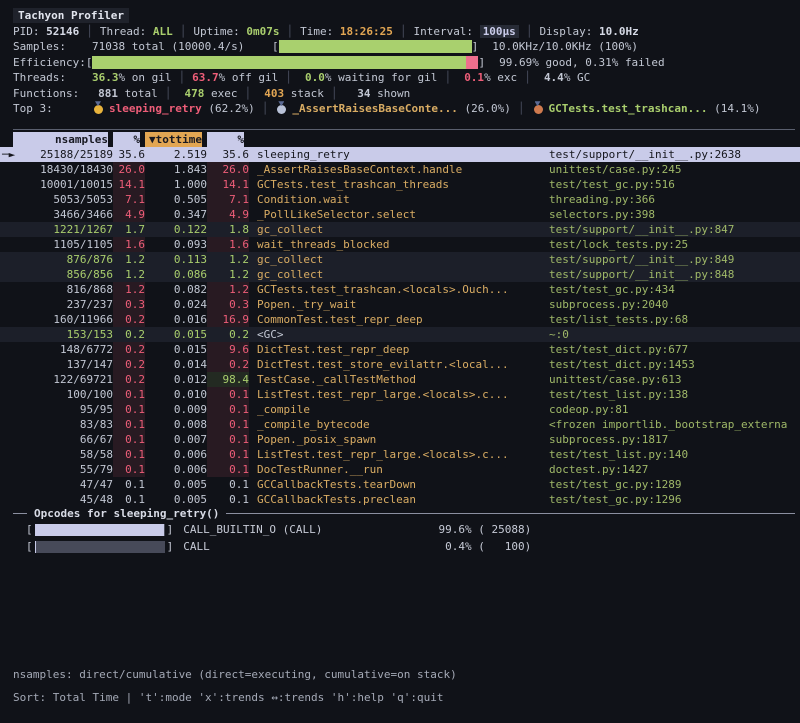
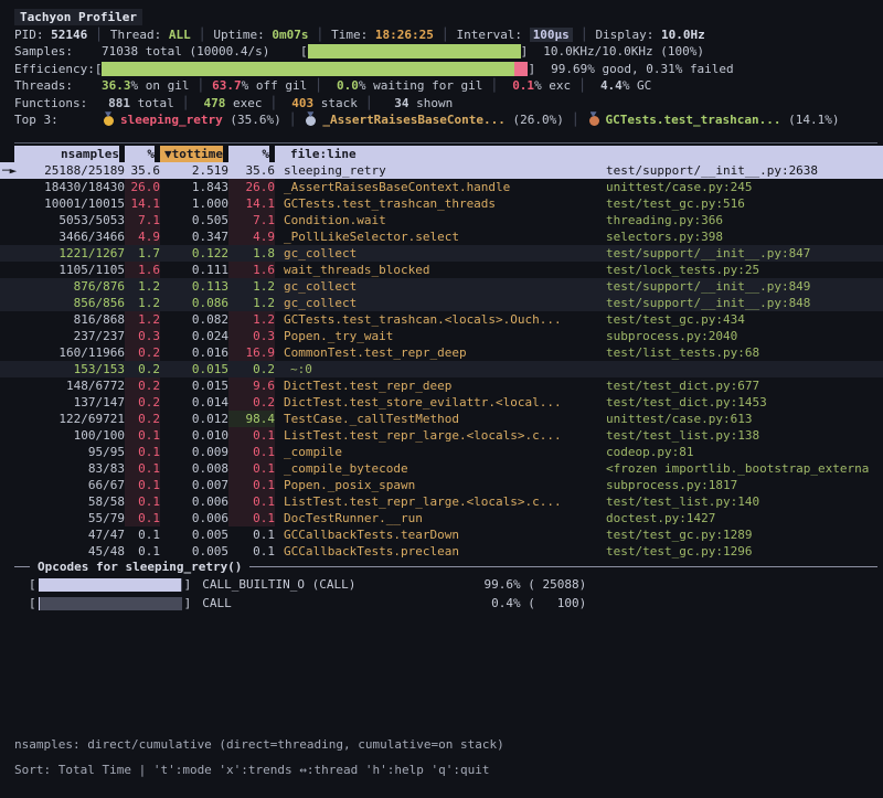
  Tachyon Profiler
  PID:
  52146
  │
  Thread:
  ALL
  │
  Uptime:
  0m07s
  │
  Time:
  18:26:25
  │
  Interval:
  100µs
  │
  Display:
  10.0Hz
  Samples:
  71038 total (10000.4/s)
  [
  ]
  10.0KHz/10.0KHz (100%)
  Efficiency:
  [
  ]
  99.69% good, 0.31% failed
  Threads:
  36.3
  % on gil
  │
  63.7
  % off gil
  │
  0.0
  % waiting for gil
  │
  0.1
  % exc
  │
  4.4
  % GC
  Functions:
  881
  total
  │
  478
  exec
  │
  403
  stack
  │
  34
  shown
  Top 3:
  sleeping_retry
- (62.2%)
+ (35.6%)
  │
  _AssertRaisesBaseConte...
  (26.0%)
  │
  GCTests.test_trashcan...
  (14.1%)
  nsamples
  %
  ▼tottime
  %
+ file:line
  ─►
  25188/25189
  35.6
  2.519
  35.6
  sleeping_retry
  test/support/__init__.py:2638
  18430/18430
  26.0
  1.843
  26.0
  _AssertRaisesBaseContext.handle
  unittest/case.py:245
  10001/10015
  14.1
  1.000
  14.1
  GCTests.test_trashcan_threads
  test/test_gc.py:516
  5053/5053
  7.1
  0.505
  7.1
  Condition.wait
  threading.py:366
  3466/3466
  4.9
  0.347
  4.9
  _PollLikeSelector.select
  selectors.py:398
  1221/1267
  1.7
  0.122
  1.8
  gc_collect
  test/support/__init__.py:847
  1105/1105
  1.6
- 0.093
+ 0.111
  1.6
  wait_threads_blocked
  test/lock_tests.py:25
  876/876
  1.2
  0.113
  1.2
  gc_collect
  test/support/__init__.py:849
  856/856
  1.2
  0.086
  1.2
  gc_collect
  test/support/__init__.py:848
  816/868
  1.2
  0.082
  1.2
  GCTests.test_trashcan.<locals>.Ouch...
  test/test_gc.py:434
  237/237
  0.3
  0.024
  0.3
  Popen._try_wait
  subprocess.py:2040
  160/11966
  0.2
  0.016
  16.9
  CommonTest.test_repr_deep
  test/list_tests.py:68
  153/153
  0.2
  0.015
  0.2
- <GC>
  ~:0
  148/6772
  0.2
  0.015
  9.6
  DictTest.test_repr_deep
  test/test_dict.py:677
  137/147
  0.2
  0.014
  0.2
  DictTest.test_store_evilattr.<local...
  test/test_dict.py:1453
  122/69721
  0.2
  0.012
  98.4
  TestCase._callTestMethod
  unittest/case.py:613
  100/100
  0.1
  0.010
  0.1
  ListTest.test_repr_large.<locals>.c...
  test/test_list.py:138
  95/95
  0.1
  0.009
  0.1
  _compile
  codeop.py:81
  83/83
  0.1
  0.008
  0.1
  _compile_bytecode
  <frozen importlib._bootstrap_externa
  66/67
  0.1
  0.007
  0.1
  Popen._posix_spawn
  subprocess.py:1817
  58/58
  0.1
  0.006
  0.1
  ListTest.test_repr_large.<locals>.c...
  test/test_list.py:140
  55/79
  0.1
  0.006
  0.1
  DocTestRunner.__run
  doctest.py:1427
  47/47
  0.1
  0.005
  0.1
  GCCallbackTests.tearDown
  test/test_gc.py:1289
  45/48
  0.1
  0.005
  0.1
  GCCallbackTests.preclean
  test/test_gc.py:1296
  Opcodes for sleeping_retry()
  [
  ]
  CALL_BUILTIN_O (CALL)
  99.6% ( 25088)
  [
  ]
  CALL
  0.4% ( 100)
- nsamples: direct/cumulative (direct=executing, cumulative=on stack)
+ nsamples: direct/cumulative (direct=threading, cumulative=on stack)
- Sort: Total Time | 't':mode 'x':trends ↔:trends 'h':help 'q':quit
+ Sort: Total Time | 't':mode 'x':trends ↔:thread 'h':help 'q':quit
